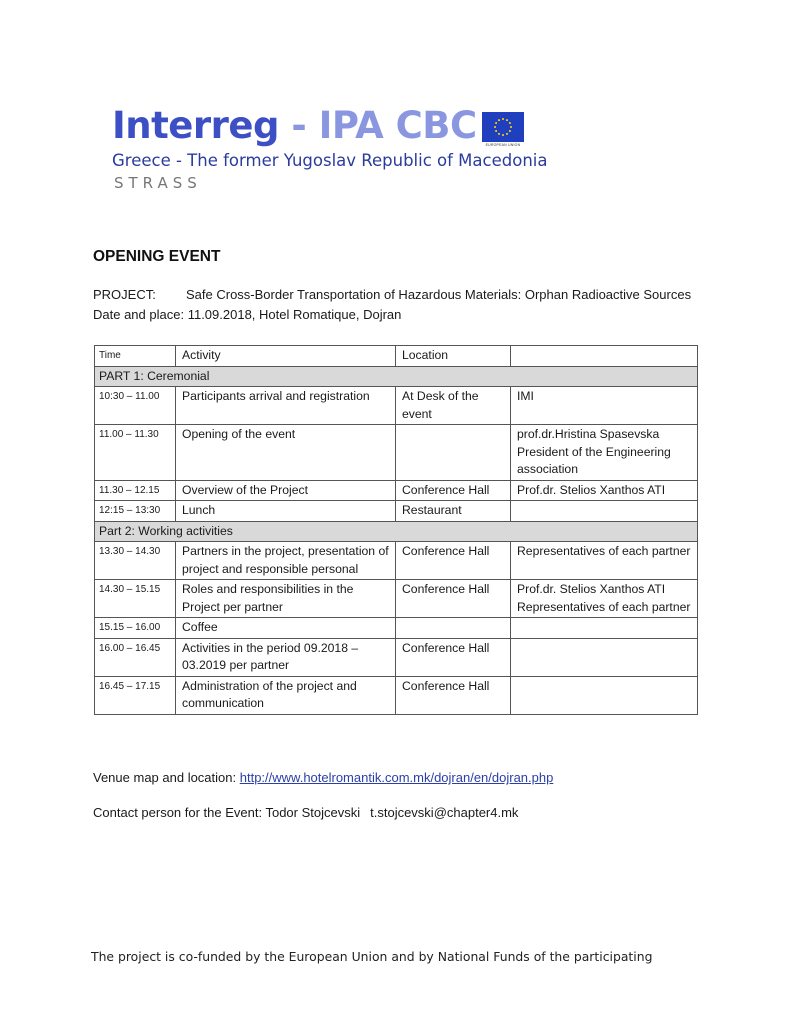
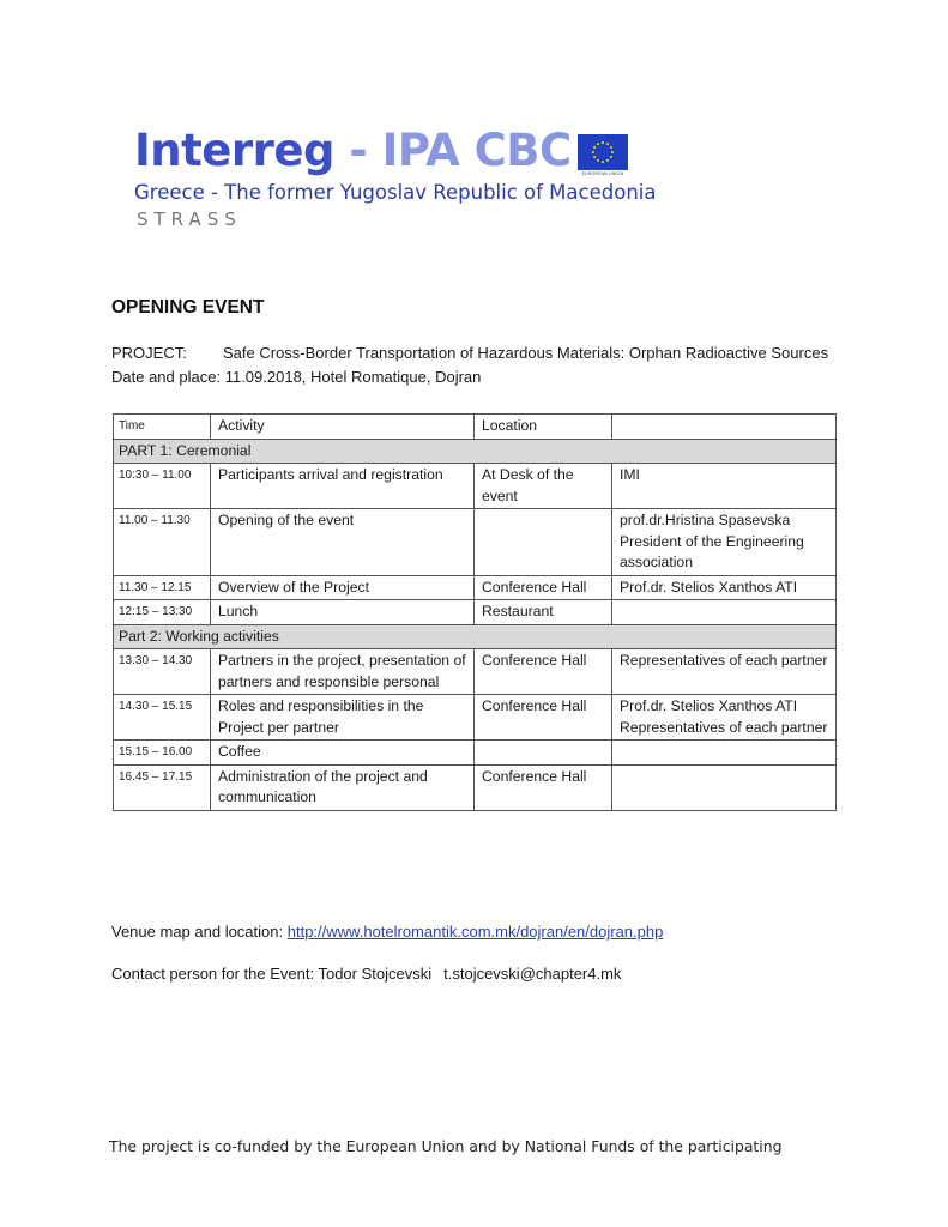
  Interreg - IPA CBC
  Greece - The former Yugoslav Republic of Macedonia
  STRASS
  OPENING EVENT
  PROJECT: Safe Cross-Border Transportation of Hazardous Materials: Orphan Radioactive Sources
  Date and place: 11.09.2018, Hotel Romatique, Dojran
  Time	Activity	Location
  PART 1: Ceremonial
  10:30 – 11.00	Participants arrival and registration	At Desk of the event	IMI
  11.00 – 11.30	Opening of the event		prof.dr.Hristina Spasevska President of the Engineering association
  11.30 – 12.15	Overview of the Project	Conference Hall	Prof.dr. Stelios Xanthos ATI
  12:15 – 13:30	Lunch	Restaurant
  Part 2: Working activities
- 13.30 – 14.30	Partners in the project, presentation of project and responsible personal	Conference Hall	Representatives of each partner
+ 13.30 – 14.30	Partners in the project, presentation of partners and responsible personal	Conference Hall	Representatives of each partner
  14.30 – 15.15	Roles and responsibilities in the Project per partner	Conference Hall	Prof.dr. Stelios Xanthos ATI Representatives of each partner
  15.15 – 16.00	Coffee
- 16.00 – 16.45	Activities in the period 09.2018 – 03.2019 per partner	Conference Hall
  16.45 – 17.15	Administration of the project and communication	Conference Hall
  Venue map and location: http://www.hotelromantik.com.mk/dojran/en/dojran.php
  Contact person for the Event: Todor Stojcevski t.stojcevski@chapter4.mk
  The project is co-funded by the European Union and by National Funds of the participating
